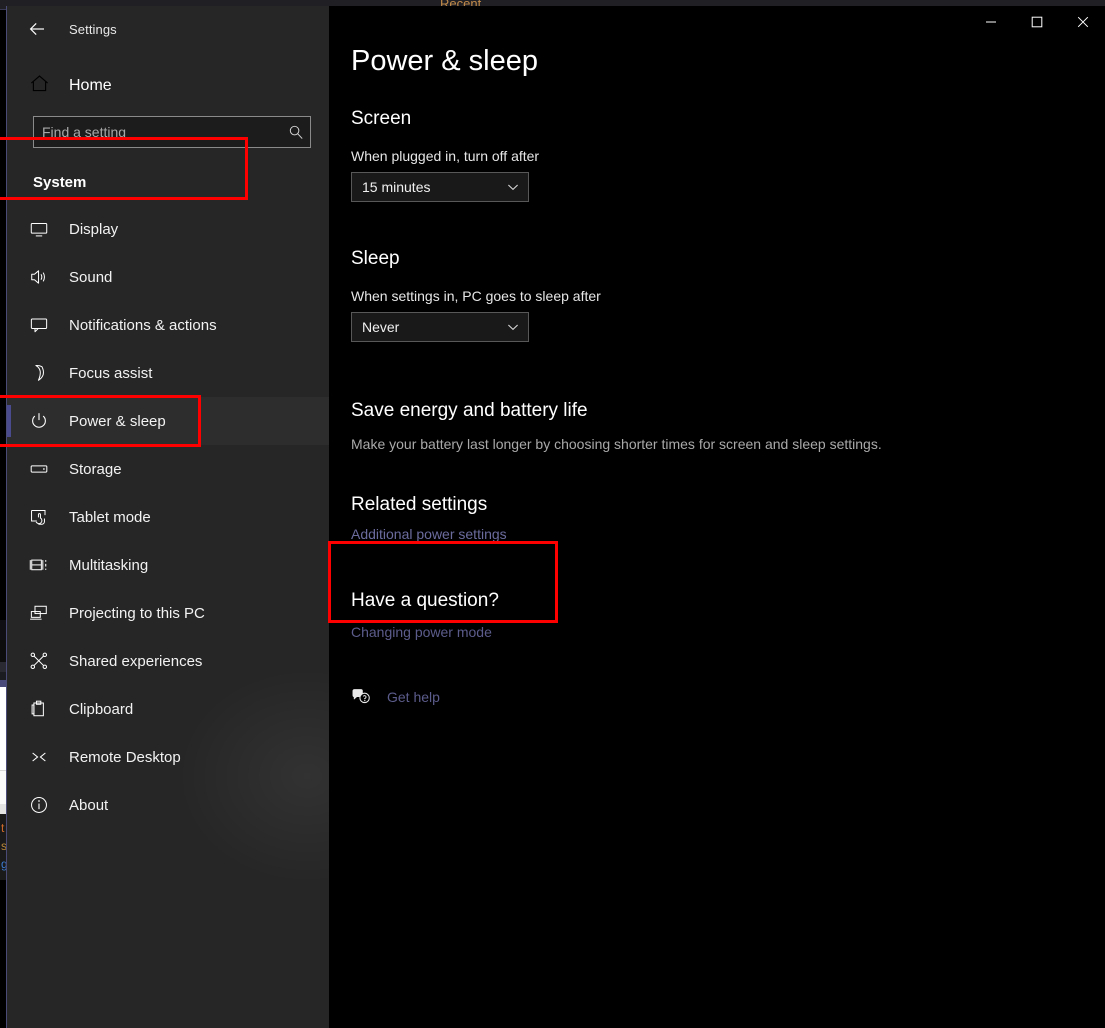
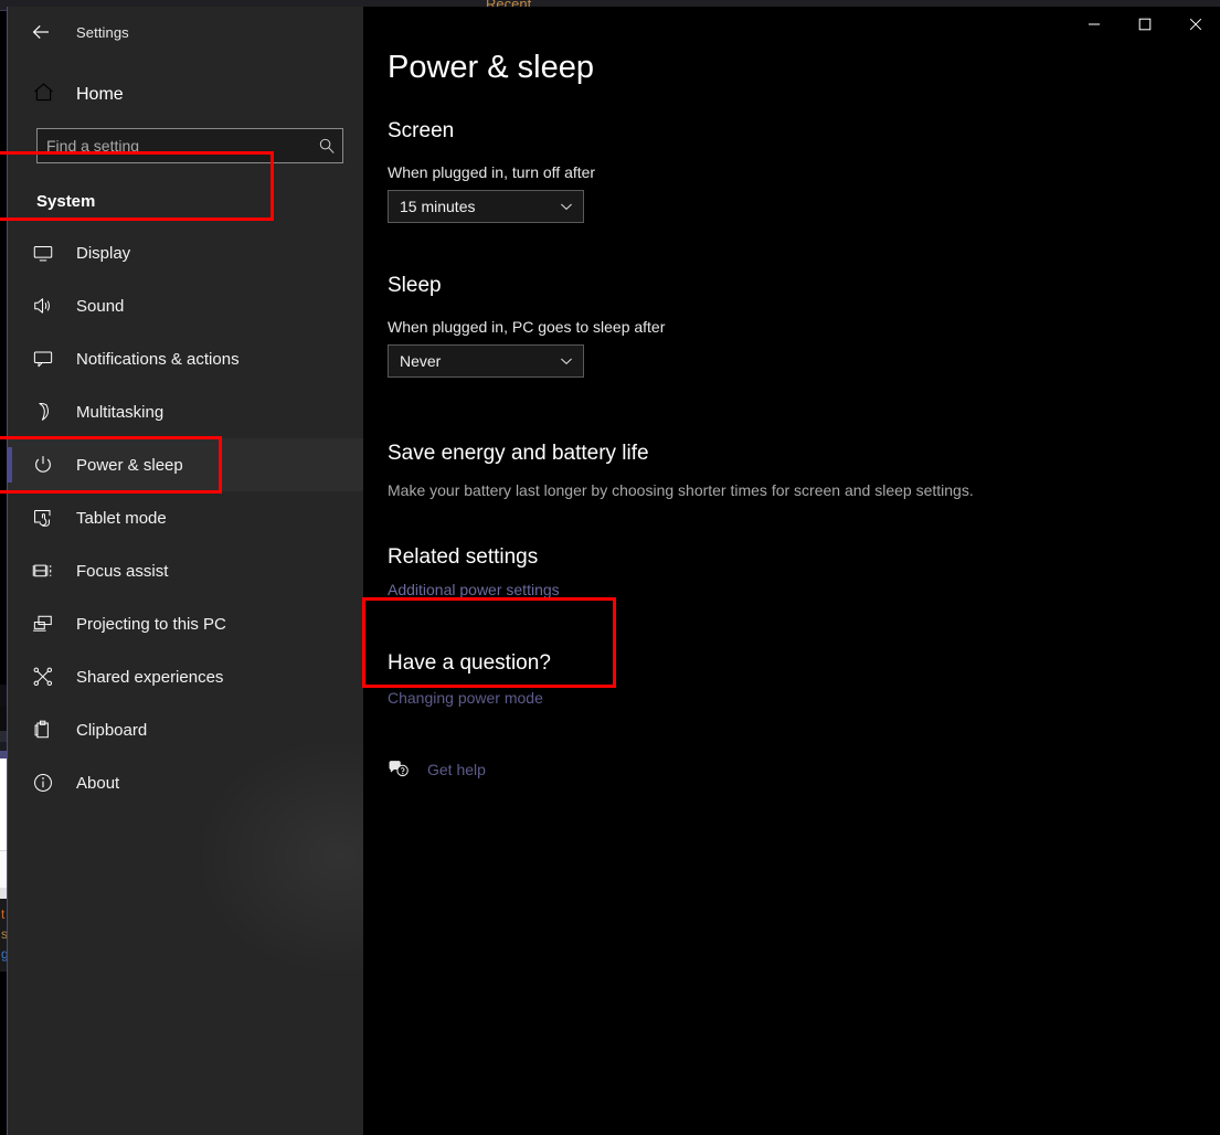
  Recent
  t
  s
  g
  Settings
  Home
  Find a setting
  System
  Display
  Sound
  Notifications & actions
- Focus assist
+ Multitasking
  Power & sleep
- Storage
  Tablet mode
- Multitasking
+ Focus assist
  Projecting to this PC
  Shared experiences
  Clipboard
- Remote Desktop
  About
  Power & sleep
  Screen
  When plugged in, turn off after
  15 minutes
  Sleep
- When settings in, PC goes to sleep after
+ When plugged in, PC goes to sleep after
  Never
  Save energy and battery life
  Make your battery last longer by choosing shorter times for screen and sleep settings.
  Related settings
  Additional power settings
  Have a question?
  Changing power mode
  Get help
